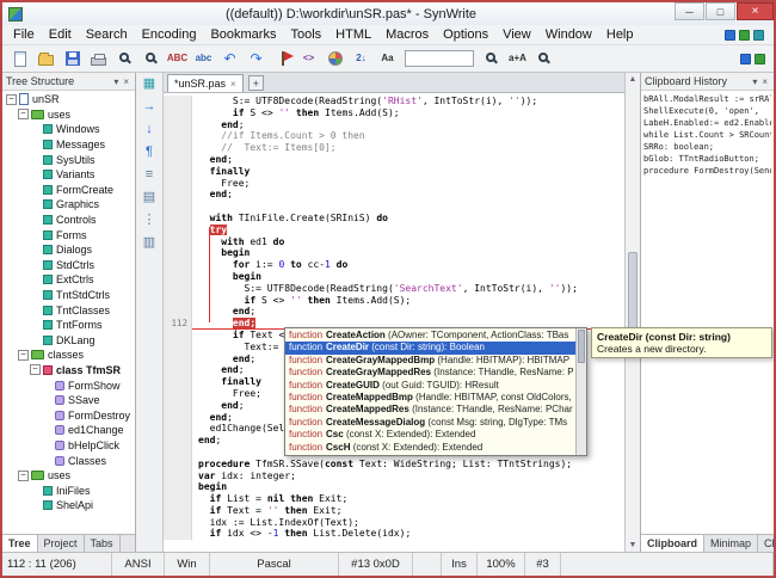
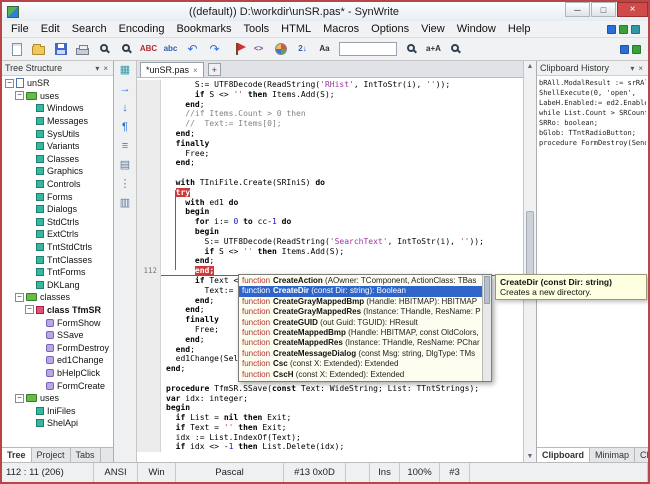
  ((default)) D:\workdir\unSR.pas* - SynWrite
  ─
  □
  ×
  File
  Edit
  Search
  Encoding
  Bookmarks
  Tools
  HTML
  Macros
  Options
  View
  Window
  Help
  ABC
  abc
  ↶
  ↷
  <>
  2↓
  Aa
  a+A
  Tree Structure
  ▾
  ×
  −
  unSR
  −
  uses
  Windows
  Messages
  SysUtils
  Variants
- FormCreate
+ Classes
  Graphics
  Controls
  Forms
  Dialogs
  StdCtrls
  ExtCtrls
  TntStdCtrls
  TntClasses
  TntForms
  DKLang
  −
  classes
  −
  class TfmSR
  FormShow
  SSave
  FormDestroy
  ed1Change
  bHelpClick
- Classes
+ FormCreate
  −
  uses
  IniFiles
  ShelApi
  Tree
  Project
  Tabs
  ▦
  →
  ↓
  ¶
  ≡
  ▤
  ⋮
  ▥
  *unSR.pas
  ×
  +
  S:= UTF8Decode(ReadString('RHist', IntToStr(i), ''));
  if S <> '' then Items.Add(S);
  end;
  //if Items.Count > 0 then
  // Text:= Items[0];
  end;
  finally
  Free;
  end;
  with TIniFile.Create(SRIniS) do
  try
  with ed1 do
  begin
  for i:= 0 to cc-1 do
  begin
  S:= UTF8Decode(ReadString('SearchText', IntToStr(i), ''));
  if S <> '' then Items.Add(S);
  end;
  112
  end;
  end;
  end;
  finally
  Free;
  end;
  end;
  ed1Change(Sel
  end;
  procedure TfmSR.SSave(const Text: WideString; List: TTntStrings);
  var idx: integer;
  begin
  if List = nil then Exit;
  if Text = '' then Exit;
  idx := List.IndexOf(Text);
  if idx <> -1 then List.Delete(idx);
  Clipboard History
  ▾
  ×
  bRAll.ModalResult := srRA
  ShellExecute(0, 'open',
  LabeH.Enabled:= ed2.Enabl
  while List.Count > SRCoun
  SRRo: boolean;
  bGlob: TTntRadioButton;
  procedure FormDestroy(Sen
  Clipboard
  Minimap
  112 : 11 (206)
  ANSI
  Win
  Pascal
  #13 0x0D
  Ins
  100%
  #3
  function
  CreateAction
  (AOwner: TComponent, ActionClass: TBas
  function
  CreateDir
  (const Dir: string): Boolean
  function
  CreateGrayMappedBmp
  (Handle: HBITMAP): HBITMAP
  function
  CreateGrayMappedRes
  (Instance: THandle, ResName: P
  function
  CreateGUID
  (out Guid: TGUID): HResult
  function
  CreateMappedBmp
  (Handle: HBITMAP, const OldColors,
  function
  CreateMappedRes
  (Instance: THandle, ResName: PChar
  function
  CreateMessageDialog
  (const Msg: string, DlgType: TMs
  function
  Csc
  (const X: Extended): Extended
  function
  CscH
  (const X: Extended): Extended
  CreateDir (const Dir: string)
  Creates a new directory.
